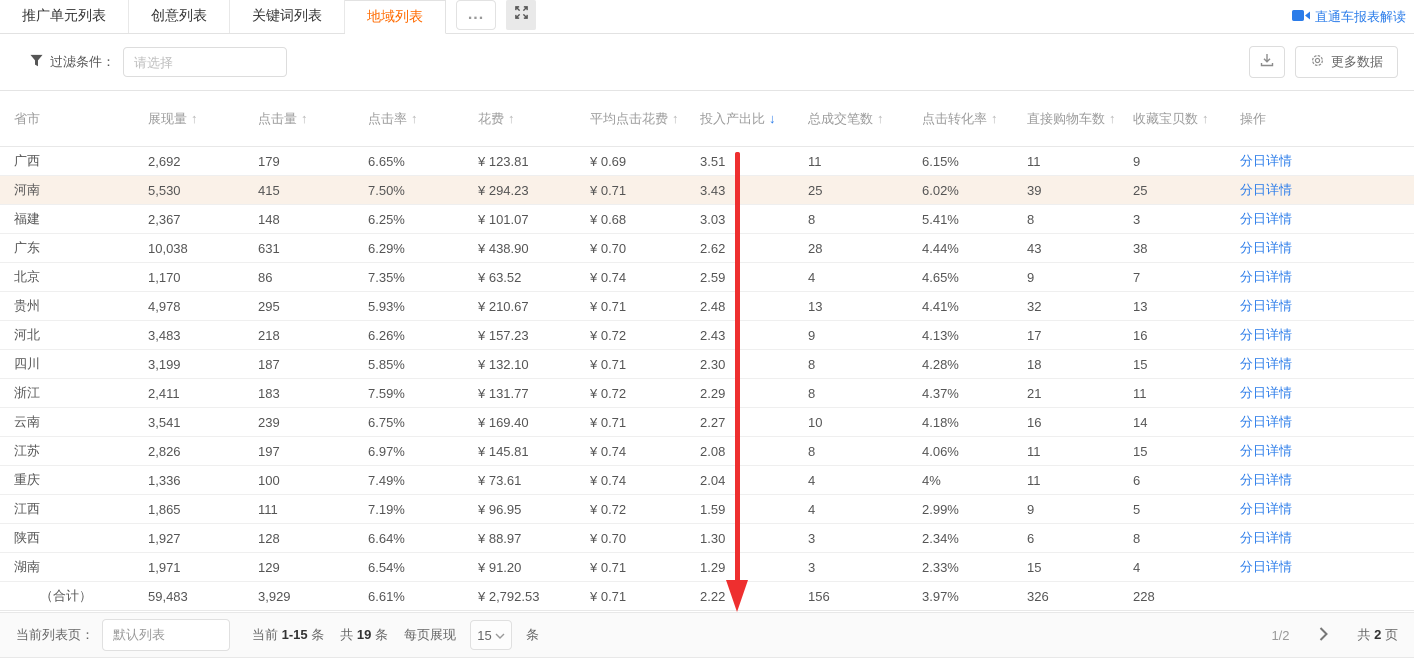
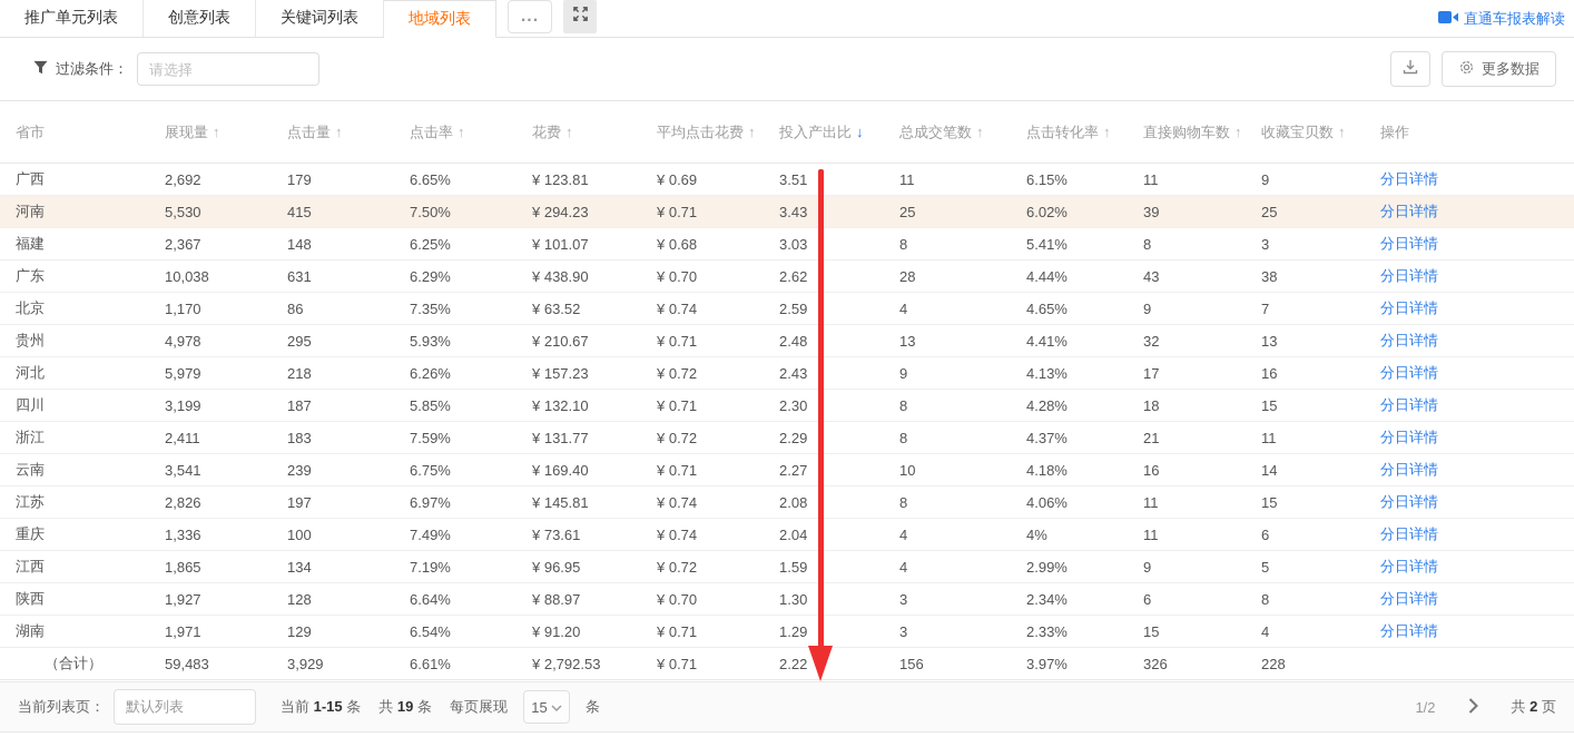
  推广单元列表
  创意列表
  关键词列表
  地域列表
  ...
  直通车报表解读
  过滤条件：
  请选择
  更多数据
  省市
  展现量
  ↑
  点击量
  ↑
  点击率
  ↑
  花费
  ↑
  平均点击花费
  ↑
  投入产出比
  ↓
  总成交笔数
  ↑
  点击转化率
  ↑
  直接购物车数
  ↑
  收藏宝贝数
  ↑
  操作
  广西
  2,692
  179
  6.65%
  ¥ 123.81
  ¥ 0.69
  3.51
  11
  6.15%
  11
  9
  分日详情
  河南
  5,530
  415
  7.50%
  ¥ 294.23
  ¥ 0.71
  3.43
  25
  6.02%
  39
  25
  分日详情
  福建
  2,367
  148
  6.25%
  ¥ 101.07
  ¥ 0.68
  3.03
  8
  5.41%
  8
  3
  分日详情
  广东
  10,038
  631
  6.29%
  ¥ 438.90
  ¥ 0.70
  2.62
  28
  4.44%
  43
  38
  分日详情
  北京
  1,170
  86
  7.35%
  ¥ 63.52
  ¥ 0.74
  2.59
  4
  4.65%
  9
  7
  分日详情
  贵州
  4,978
  295
  5.93%
  ¥ 210.67
  ¥ 0.71
  2.48
  13
  4.41%
  32
  13
  分日详情
  河北
- 3,483
+ 5,979
  218
  6.26%
  ¥ 157.23
  ¥ 0.72
  2.43
  9
  4.13%
  17
  16
  分日详情
  四川
  3,199
  187
  5.85%
  ¥ 132.10
  ¥ 0.71
  2.30
  8
  4.28%
  18
  15
  分日详情
  浙江
  2,411
  183
  7.59%
  ¥ 131.77
  ¥ 0.72
  2.29
  8
  4.37%
  21
  11
  分日详情
  云南
  3,541
  239
  6.75%
  ¥ 169.40
  ¥ 0.71
  2.27
  10
  4.18%
  16
  14
  分日详情
  江苏
  2,826
  197
  6.97%
  ¥ 145.81
  ¥ 0.74
  2.08
  8
  4.06%
  11
  15
  分日详情
  重庆
  1,336
  100
  7.49%
  ¥ 73.61
  ¥ 0.74
  2.04
  4
  4%
  11
  6
  分日详情
  江西
  1,865
- 111
+ 134
  7.19%
  ¥ 96.95
  ¥ 0.72
  1.59
  4
  2.99%
  9
  5
  分日详情
  陕西
  1,927
  128
  6.64%
  ¥ 88.97
  ¥ 0.70
  1.30
  3
  2.34%
  6
  8
  分日详情
  湖南
  1,971
  129
  6.54%
  ¥ 91.20
  ¥ 0.71
  1.29
  3
  2.33%
  15
  4
  分日详情
  （合计）
  59,483
  3,929
  6.61%
  ¥ 2,792.53
  ¥ 0.71
  2.22
  156
  3.97%
  326
  228
  当前列表页：
  默认列表
  当前 1-15 条
  共 19 条
  每页展现
  15
  条
  1/2
  共 2 页
